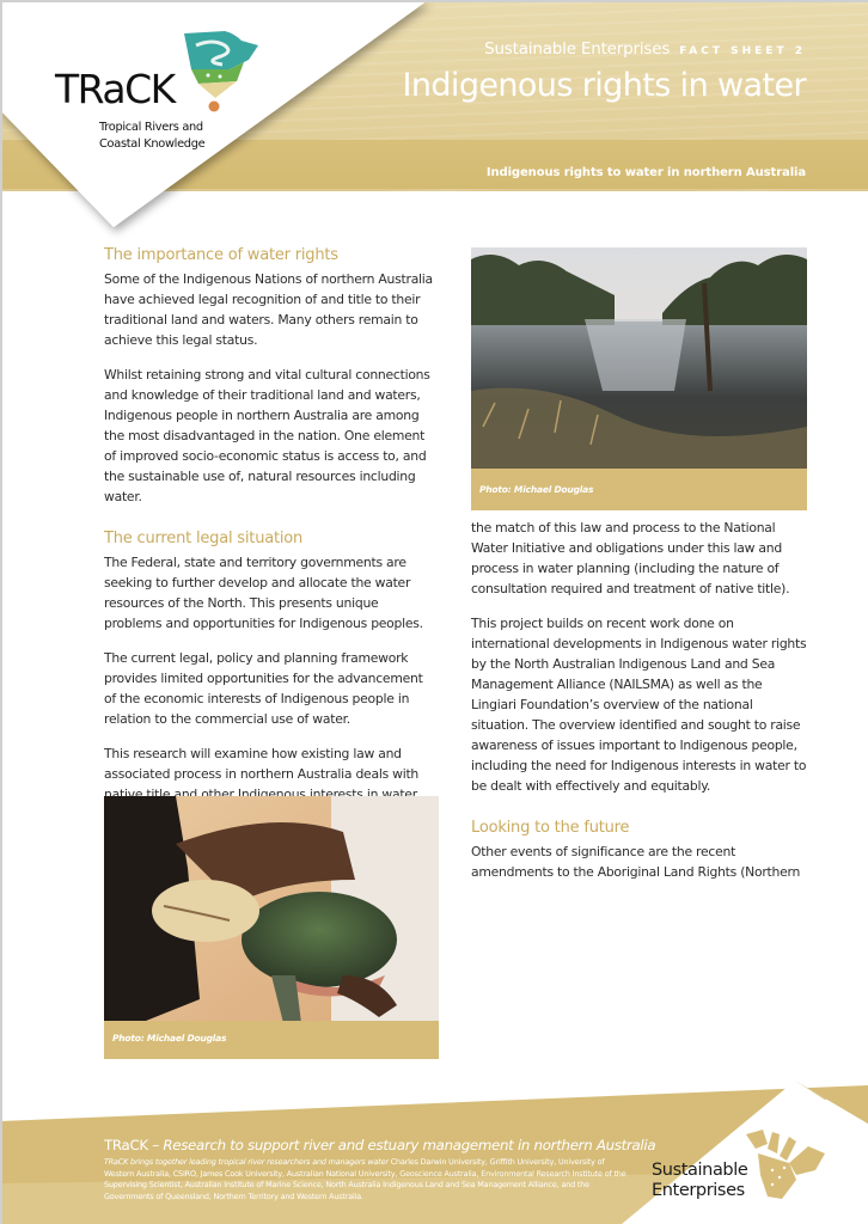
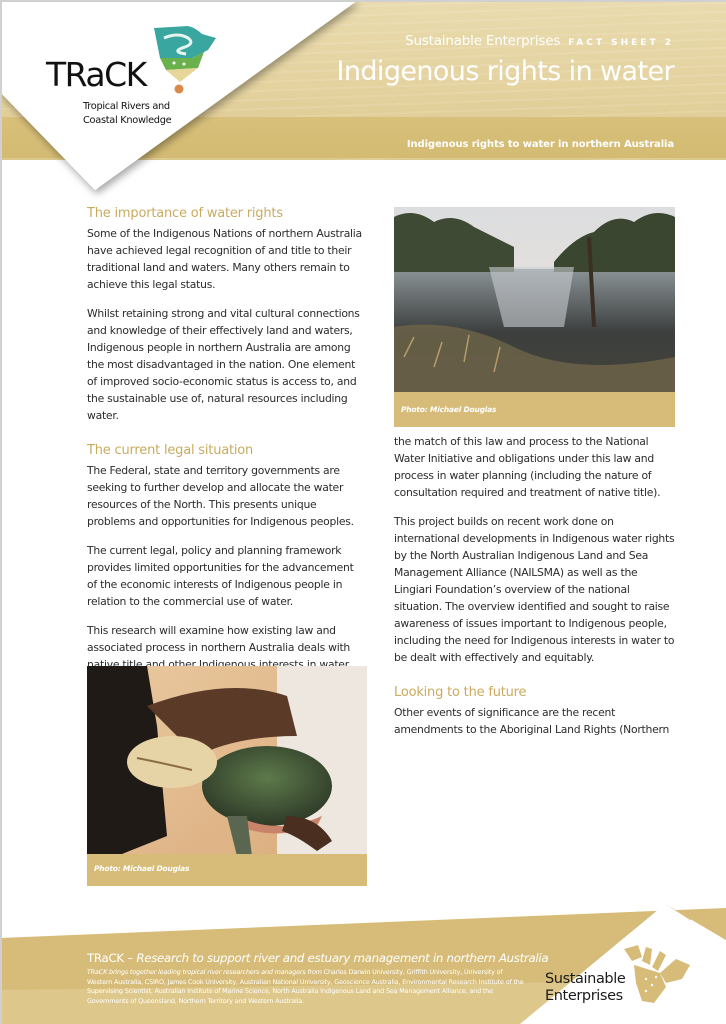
  TRaCK
  Tropical Rivers and
  Coastal Knowledge
  Sustainable Enterprises FACT SHEET 2
  Indigenous rights in water
  Indigenous rights to water in northern Australia
  The importance of water rights
  Some of the Indigenous Nations of northern Australia have achieved legal recognition of and title to their traditional land and waters. Many others remain to achieve this legal status.
- Whilst retaining strong and vital cultural connections and knowledge of their traditional land and waters, Indigenous people in northern Australia are among the most disadvantaged in the nation. One element of improved socio-economic status is access to, and the sustainable use of, natural resources including water.
+ Whilst retaining strong and vital cultural connections and knowledge of their effectively land and waters, Indigenous people in northern Australia are among the most disadvantaged in the nation. One element of improved socio-economic status is access to, and the sustainable use of, natural resources including water.
  The current legal situation
  The Federal, state and territory governments are seeking to further develop and allocate the water resources of the North. This presents unique problems and opportunities for Indigenous peoples.
  The current legal, policy and planning framework provides limited opportunities for the advancement of the economic interests of Indigenous people in relation to the commercial use of water.
  This research will examine how existing law and associated process in northern Australia deals with native title and other Indigenous interests in water,
  Photo: Michael Douglas
  Photo: Michael Douglas
  the match of this law and process to the National Water Initiative and obligations under this law and process in water planning (including the nature of consultation required and treatment of native title).
  This project builds on recent work done on international developments in Indigenous water rights by the North Australian Indigenous Land and Sea Management Alliance (NAILSMA) as well as the Lingiari Foundation’s overview of the national situation. The overview identified and sought to raise awareness of issues important to Indigenous people, including the need for Indigenous interests in water to be dealt with effectively and equitably.
  Looking to the future
  Other events of significance are the recent amendments to the Aboriginal Land Rights (Northern
  TRaCK – Research to support river and estuary management in northern Australia
- TRaCK brings together leading tropical river researchers and managers water Charles Darwin University, Griffith University, University of Western Australia, CSIRO, James Cook University, Australian National University, Geoscience Australia, Environmental Research Institute of the Supervising Scientist, Australian Institute of Marine Science, North Australia Indigenous Land and Sea Management Alliance, and the Governments of Queensland, Northern Territory and Western Australia.
+ TRaCK brings together leading tropical river researchers and managers from Charles Darwin University, Griffith University, University of Western Australia, CSIRO, James Cook University, Australian National University, Geoscience Australia, Environmental Research Institute of the Supervising Scientist, Australian Institute of Marine Science, North Australia Indigenous Land and Sea Management Alliance, and the Governments of Queensland, Northern Territory and Western Australia.
  Sustainable
  Enterprises
